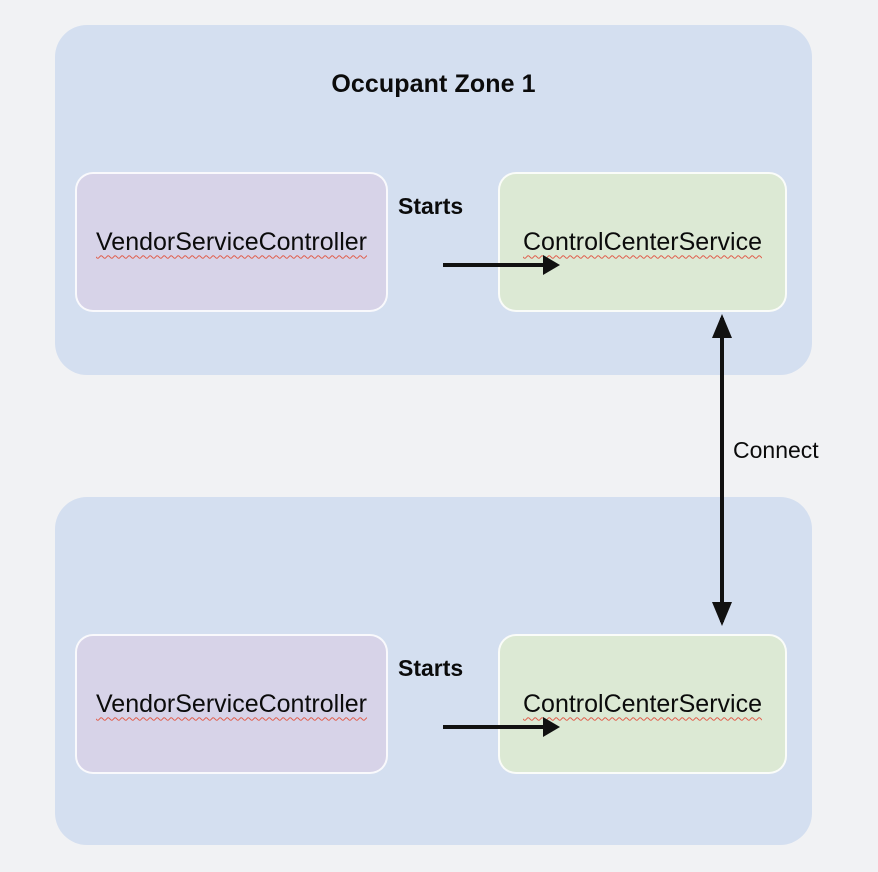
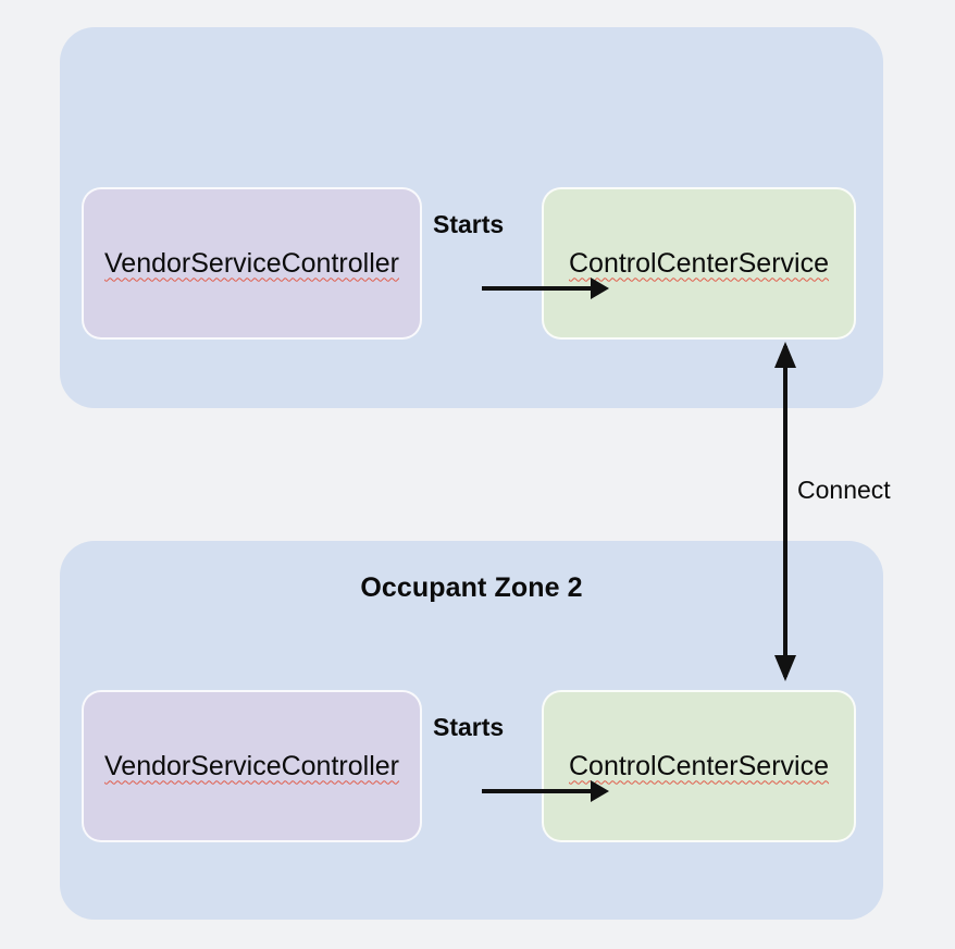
- Occupant Zone 1
  VendorServiceController
  ControlCenterService
  Starts
+ Occupant Zone 2
  VendorServiceController
  ControlCenterService
  Starts
  Connect
